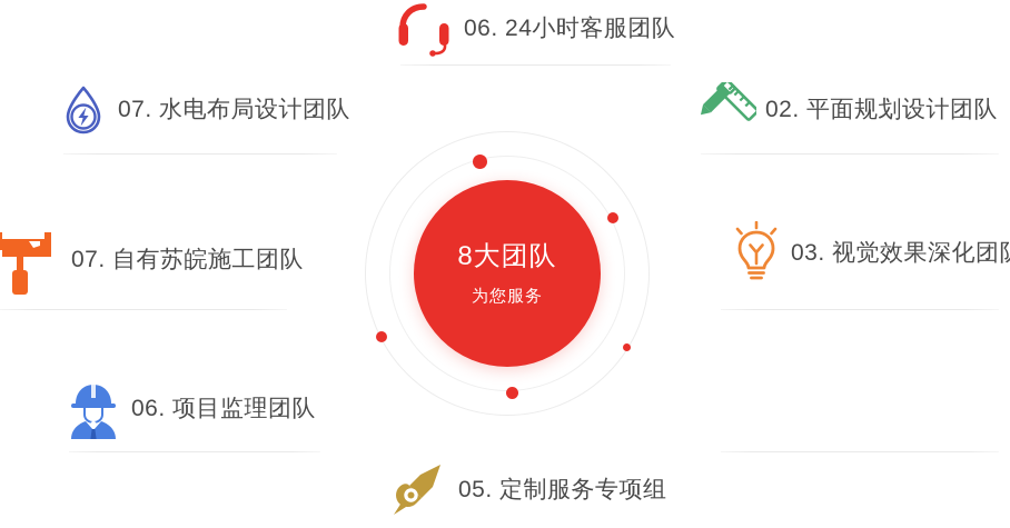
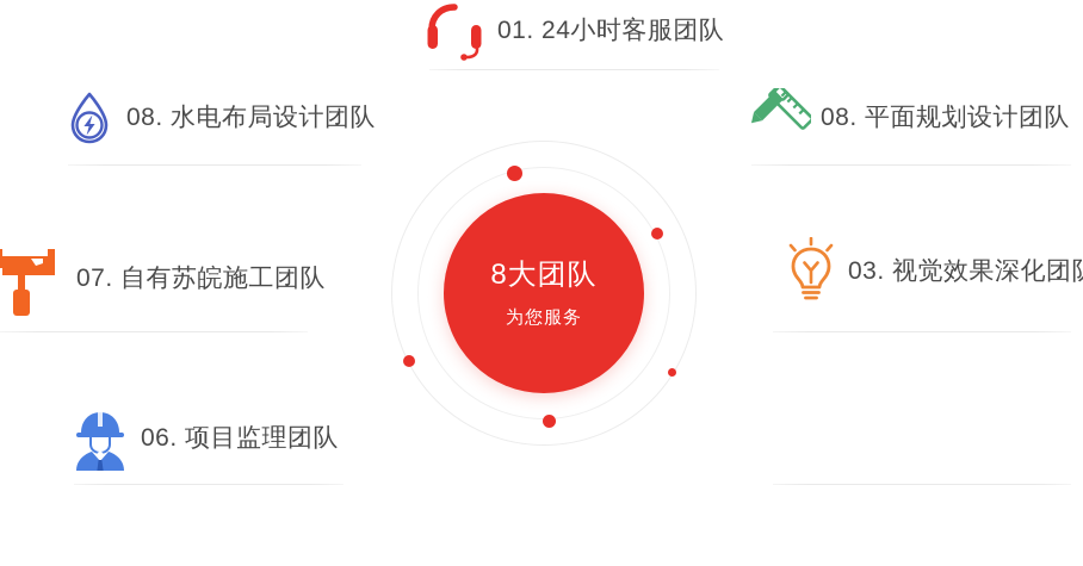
  8大团队
  为您服务
- 06. 24小时客服团队
+ 01. 24小时客服团队
- 07. 水电布局设计团队
+ 08. 水电布局设计团队
  07. 自有苏皖施工团队
  06. 项目监理团队
- 02. 平面规划设计团队
+ 08. 平面规划设计团队
  03. 视觉效果深化团
- 05. 定制服务专项组
